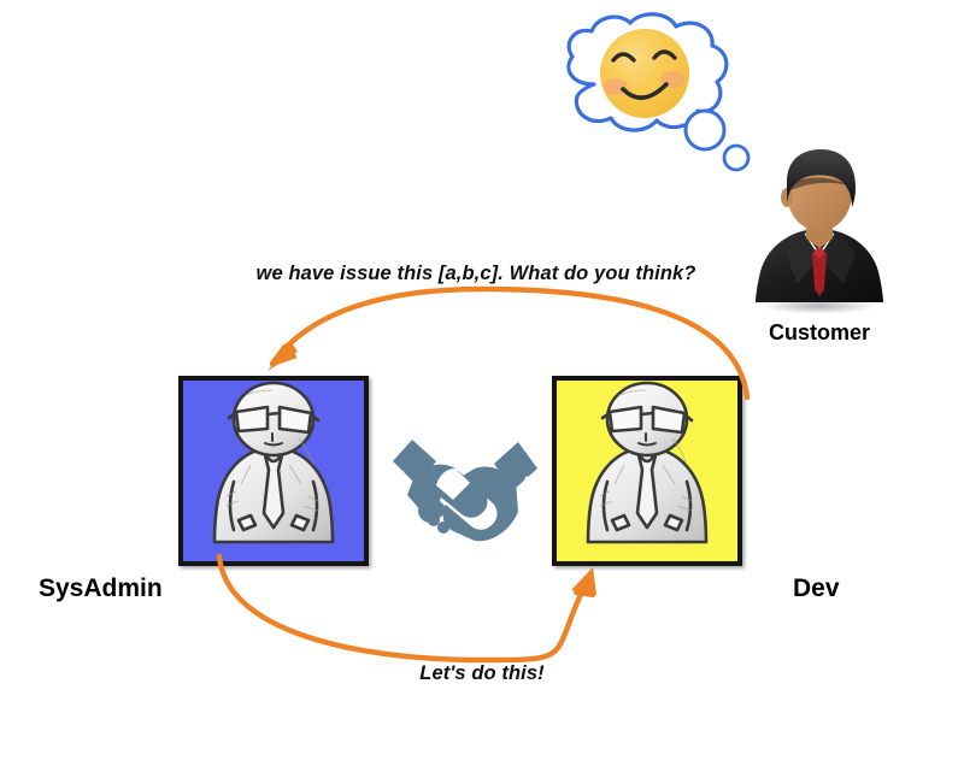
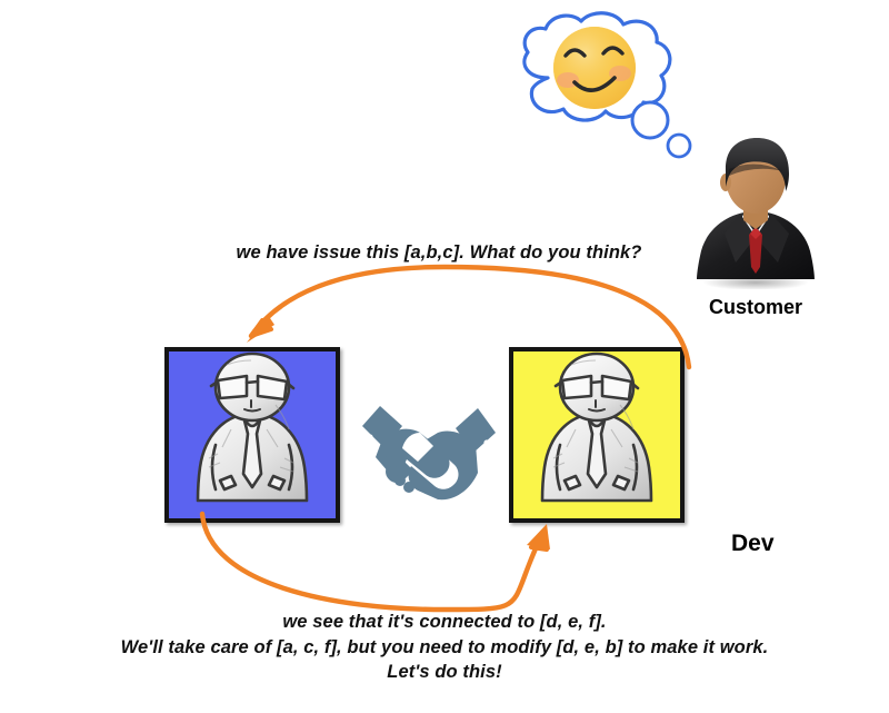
  we have issue this [a,b,c]. What do you think?
+ we see that it's connected to [d, e, f].
+ We'll take care of [a, c, f], but you need to modify [d, e, b] to make it work.
  Let's do this!
- SysAdmin
  Dev
  Customer
